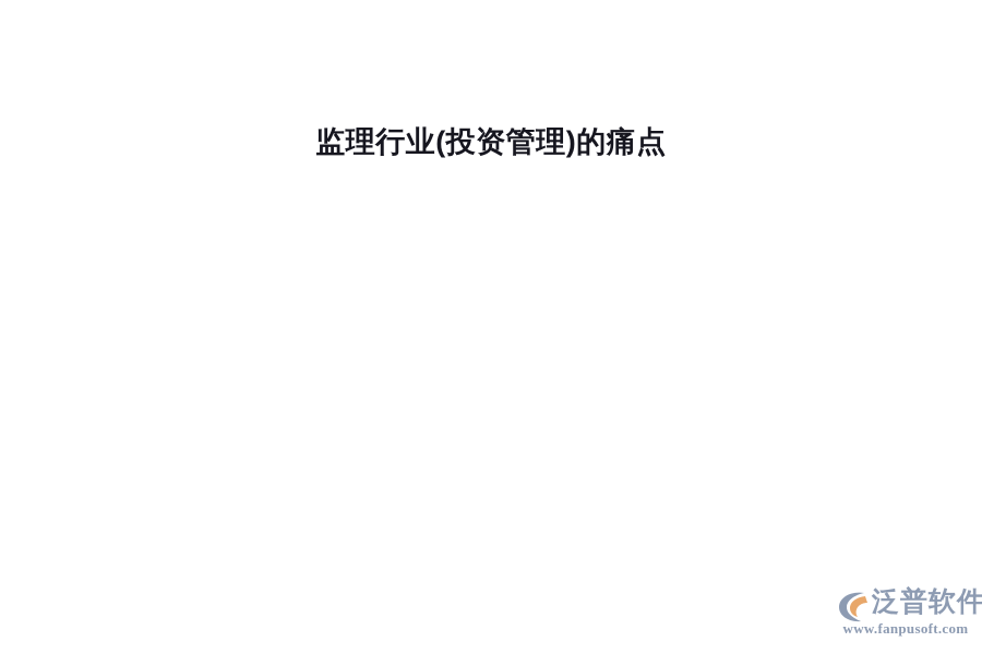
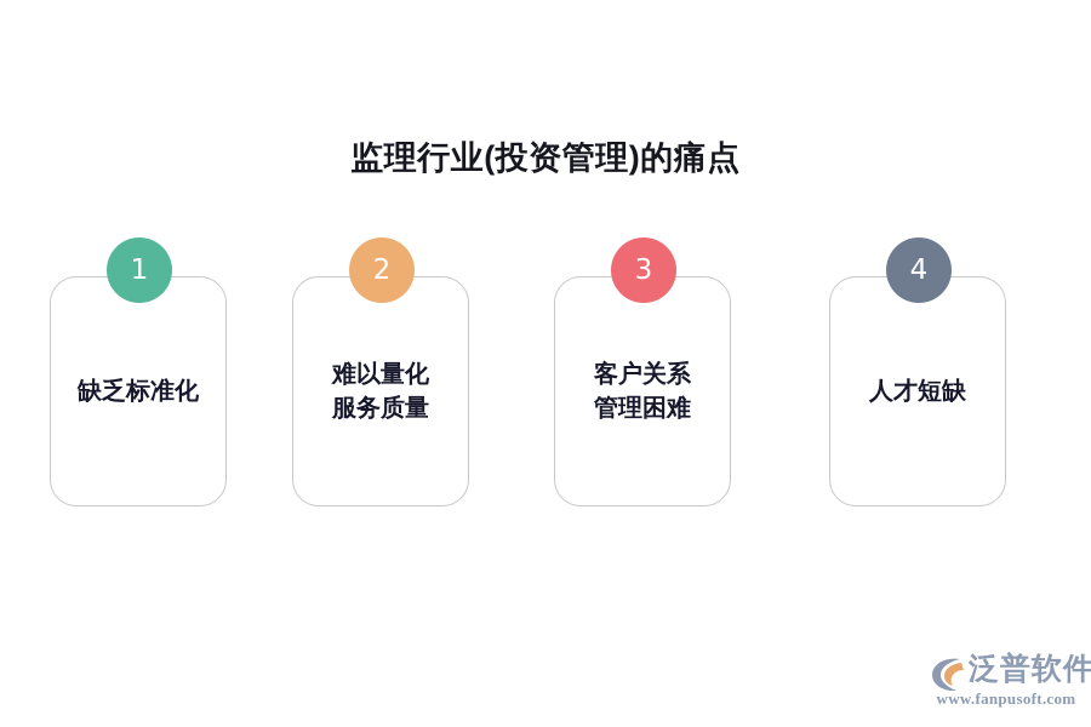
  监理行业(投资管理)的痛点
+ 缺乏标准化
+ 1
+ 难以量化
+ 服务质量
+ 2
+ 客户关系
+ 管理困难
+ 3
+ 人才短缺
+ 4
  泛普软件
  www.fanpusoft.com
